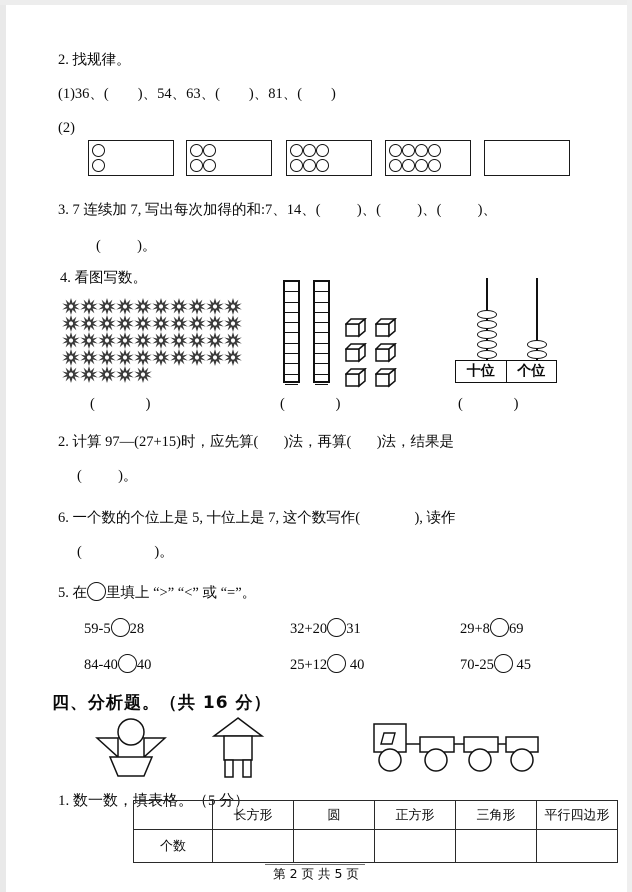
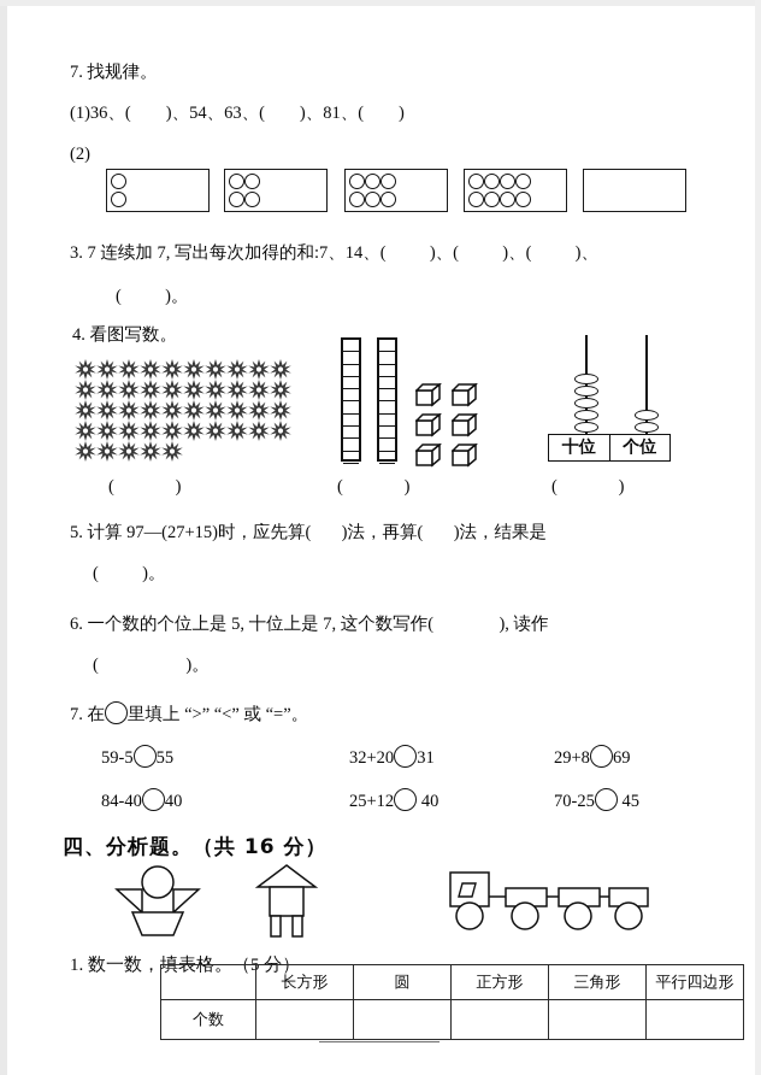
- 2. 找规律。
+ 7. 找规律。
  (1)36、( )、54、63、( )、81、( )
  (2)
  3. 7 连续加 7, 写出每次加得的和:7、14、( )、( )、( )、
  ( )。
  4. 看图写数。
  十位
  个位
  ( )
  ( )
  ( )
- 2. 计算 97—(27+15)时，应先算( )法，再算( )法，结果是
+ 5. 计算 97—(27+15)时，应先算( )法，再算( )法，结果是
  ( )。
  6. 一个数的个位上是 5, 十位上是 7, 这个数写作( ), 读作
  ( )。
- 5. 在 里填上 “>” “<” 或 “=”。
+ 7. 在 里填上 “>” “<” 或 “=”。
- 59-5 28
+ 59-5 55
  32+20 31
  29+8 69
  84-40 40
  25+12 40
  70-25 45
  四、分析题。（共 16 分）
  1. 数一数，填表格。（5 分）
  	长方形	圆	正方形	三角形	平行四边形
  个数
- 第 2 页 共 5 页
